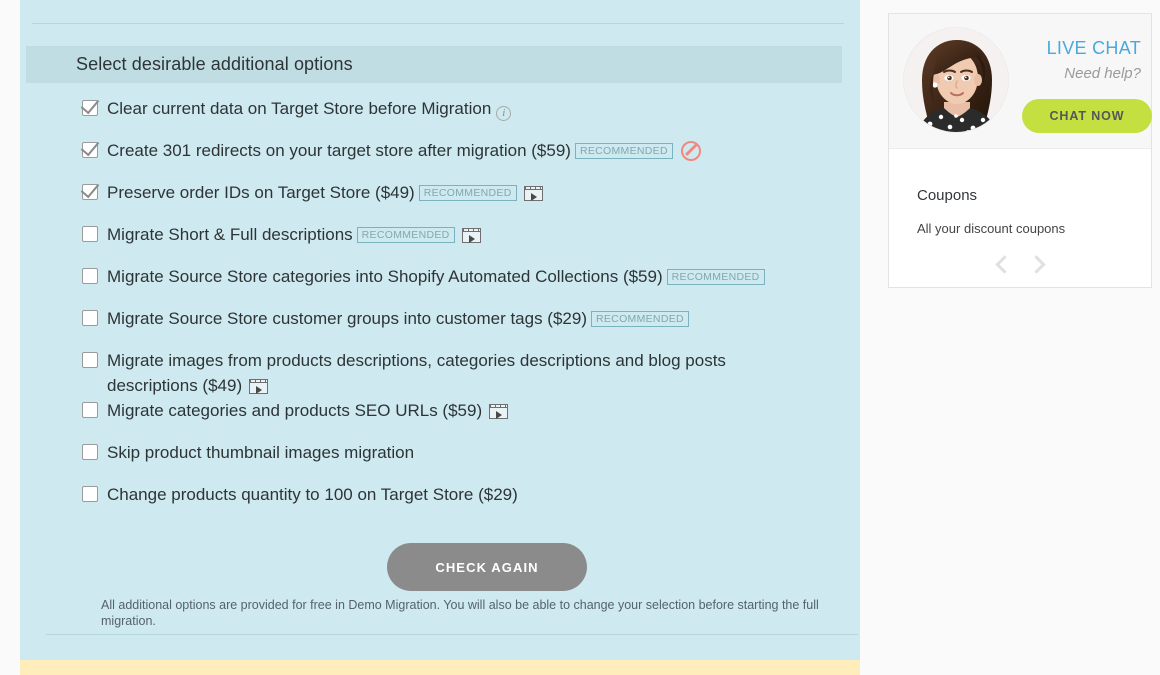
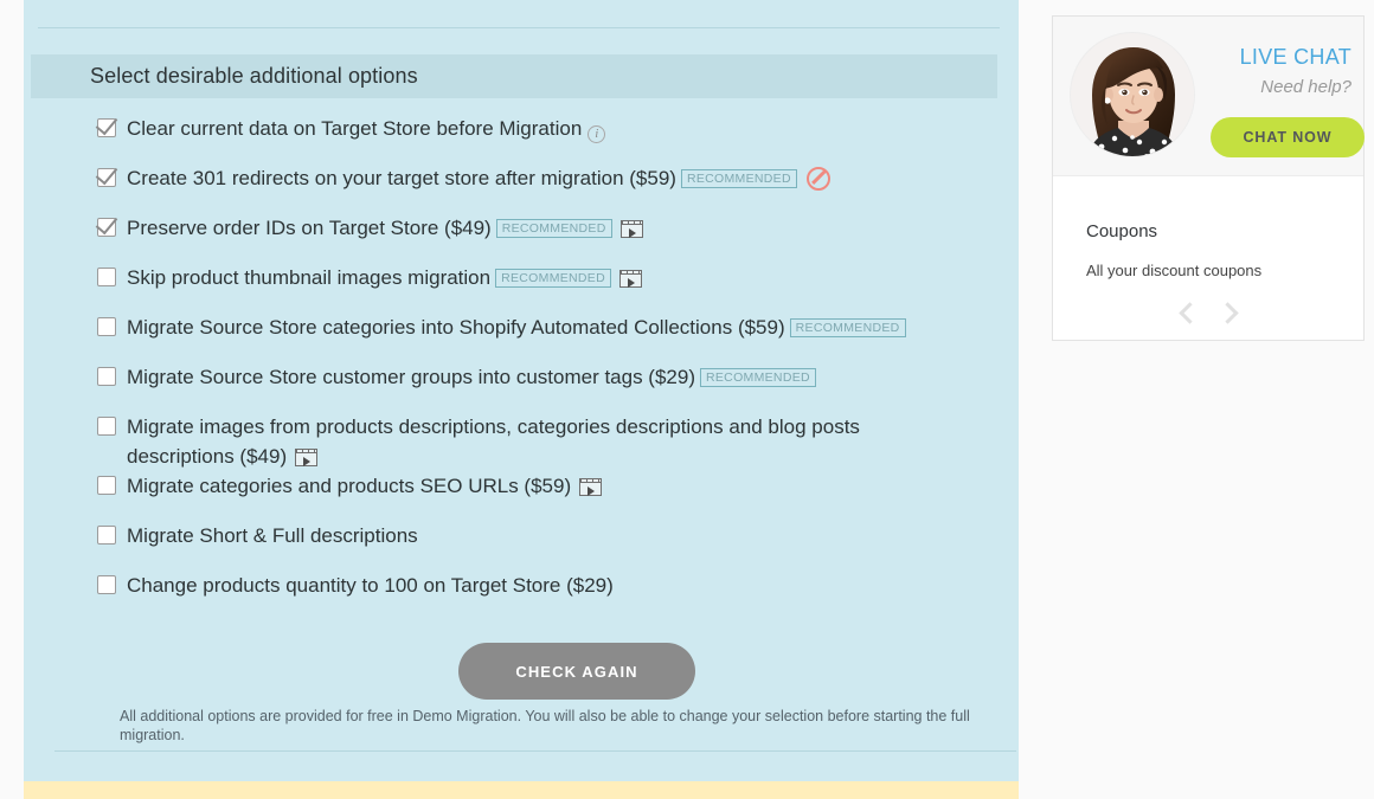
  Select desirable additional options
  Clear current data on Target Store before Migration i
  Create 301 redirects on your target store after migration ($59) RECOMMENDED
  Preserve order IDs on Target Store ($49) RECOMMENDED
- Migrate Short & Full descriptions RECOMMENDED
+ Skip product thumbnail images migration RECOMMENDED
  Migrate Source Store categories into Shopify Automated Collections ($59) RECOMMENDED
  Migrate Source Store customer groups into customer tags ($29) RECOMMENDED
  Migrate images from products descriptions, categories descriptions and blog posts descriptions ($49)
  Migrate categories and products SEO URLs ($59)
- Skip product thumbnail images migration
+ Migrate Short & Full descriptions
  Change products quantity to 100 on Target Store ($29)
  CHECK AGAIN
  All additional options are provided for free in Demo Migration. You will also be able to change your selection before starting the full migration.
  LIVE CHAT
  Need help?
  CHAT NOW
  Coupons
  All your discount coupons
